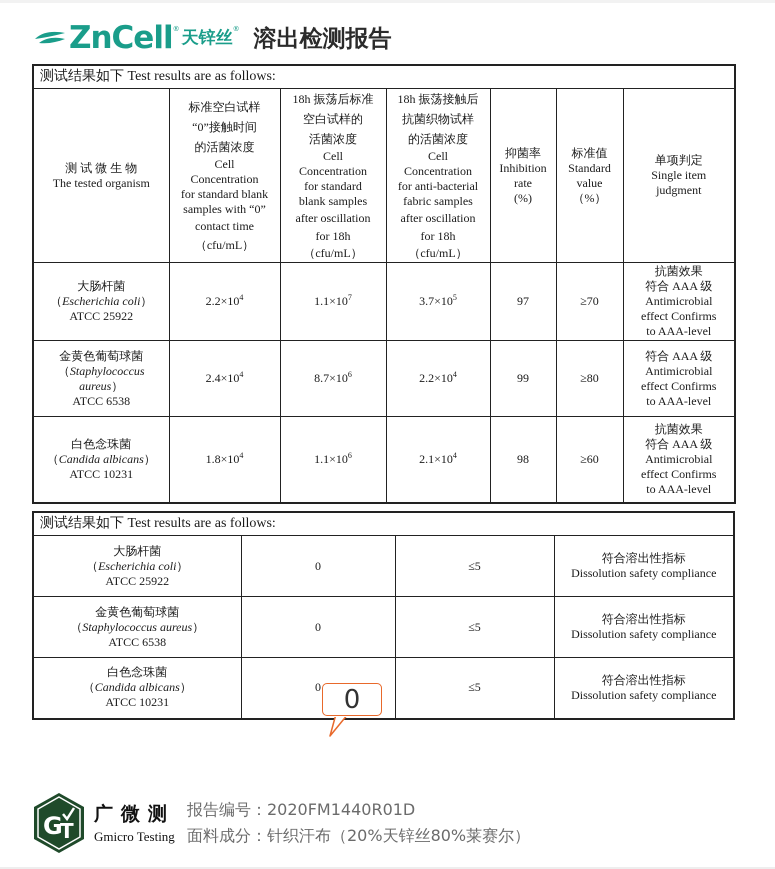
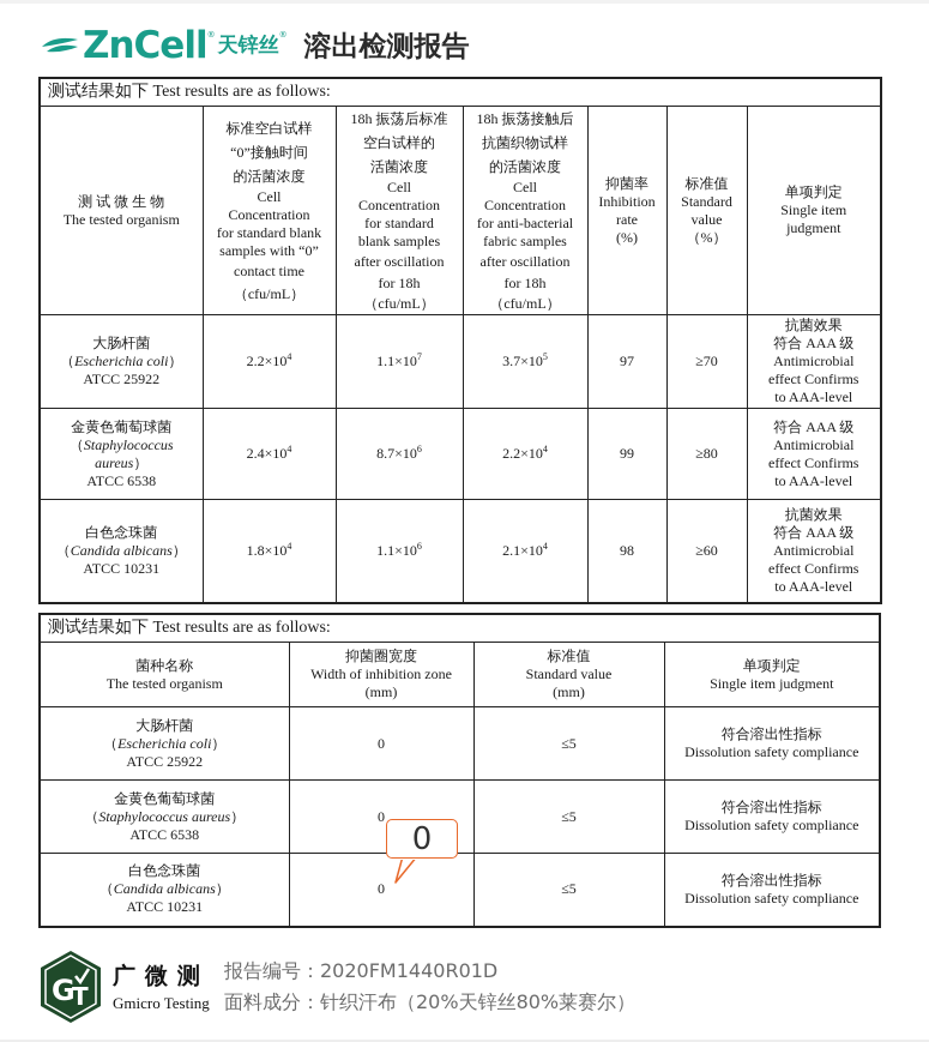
  ZnCell
  ®
  天锌丝
  ®
  溶出检测报告
  测试结果如下 Test results are as follows:
  测 试 微 生 物 The tested organism	标准空白试样 “0”接触时间 的活菌浓度 Cell Concentration for standard blank samples with “0” contact time （cfu/mL）	18h 振荡后标准 空白试样的 活菌浓度 Cell Concentration for standard blank samples after oscillation for 18h （cfu/mL）	18h 振荡接触后 抗菌织物试样 的活菌浓度 Cell Concentration for anti-bacterial fabric samples after oscillation for 18h （cfu/mL）	抑菌率 Inhibition rate (%)	标准值 Standard value （%）	单项判定 Single item judgment
  大肠杆菌 （Escherichia coli） ATCC 25922	2.2×104	1.1×107	3.7×105	97	≥70	抗菌效果 符合 AAA 级 Antimicrobial effect Confirms to AAA-level
  金黄色葡萄球菌 （Staphylococcus aureus） ATCC 6538	2.4×104	8.7×106	2.2×104	99	≥80	符合 AAA 级 Antimicrobial effect Confirms to AAA-level
  白色念珠菌 （Candida albicans） ATCC 10231	1.8×104	1.1×106	2.1×104	98	≥60	抗菌效果 符合 AAA 级 Antimicrobial effect Confirms to AAA-level
  测试结果如下 Test results are as follows:
+ 菌种名称 The tested organism	抑菌圈宽度 Width of inhibition zone (mm)	标准值 Standard value (mm)	单项判定 Single item judgment
  大肠杆菌 （Escherichia coli） ATCC 25922	0	≤5	符合溶出性指标 Dissolution safety compliance
  金黄色葡萄球菌 （Staphylococcus aureus） ATCC 6538	0	≤5	符合溶出性指标 Dissolution safety compliance
  白色念珠菌 （Candida albicans） ATCC 10231	0	≤5	符合溶出性指标 Dissolution safety compliance
  0
  G
  T
  广微测
  Gmicro Testing
  报告编号：2020FM1440R01D
  面料成分：针织汗布（20%天锌丝80%莱赛尔）
